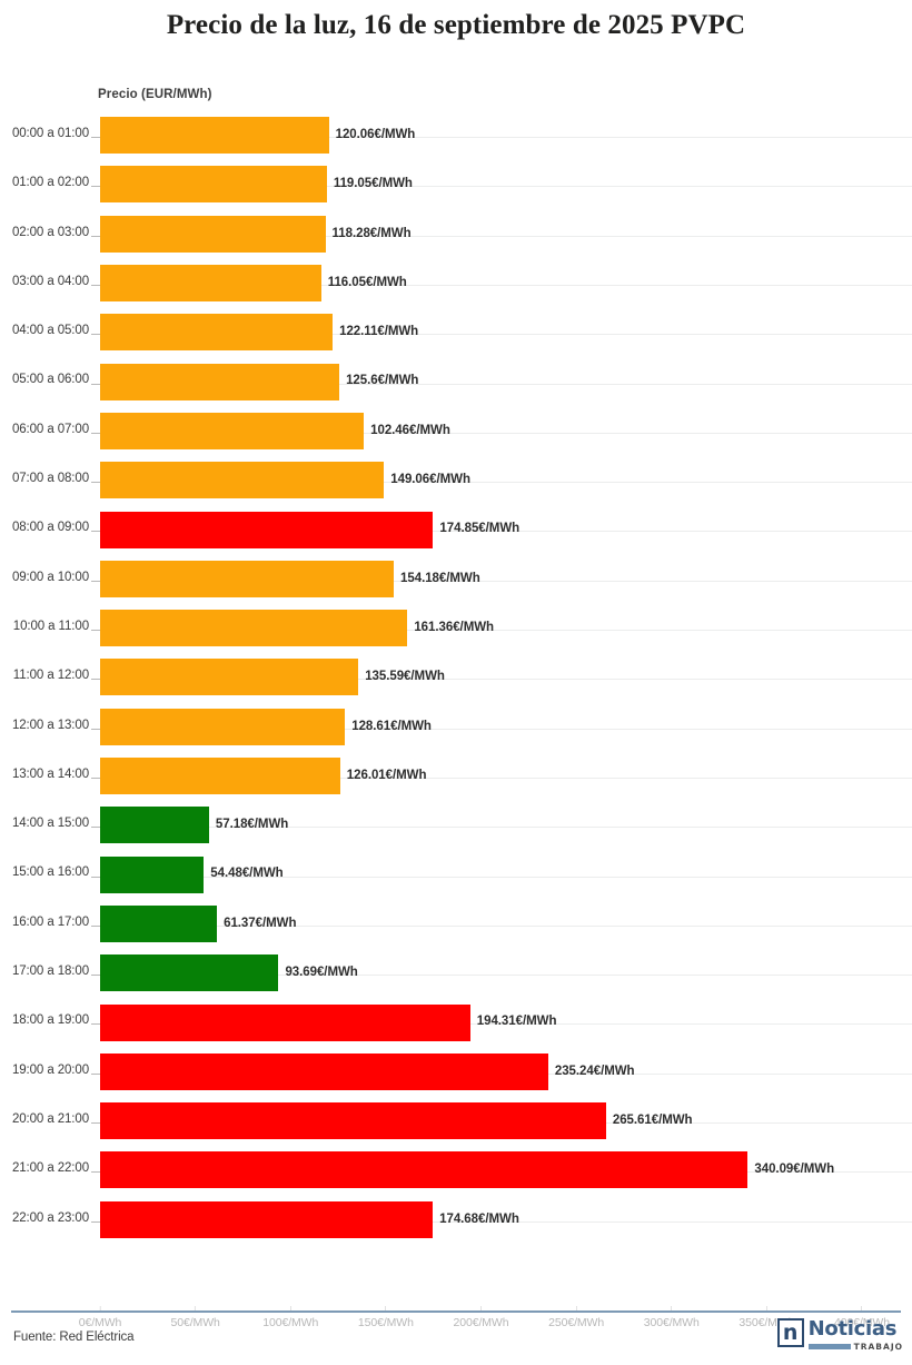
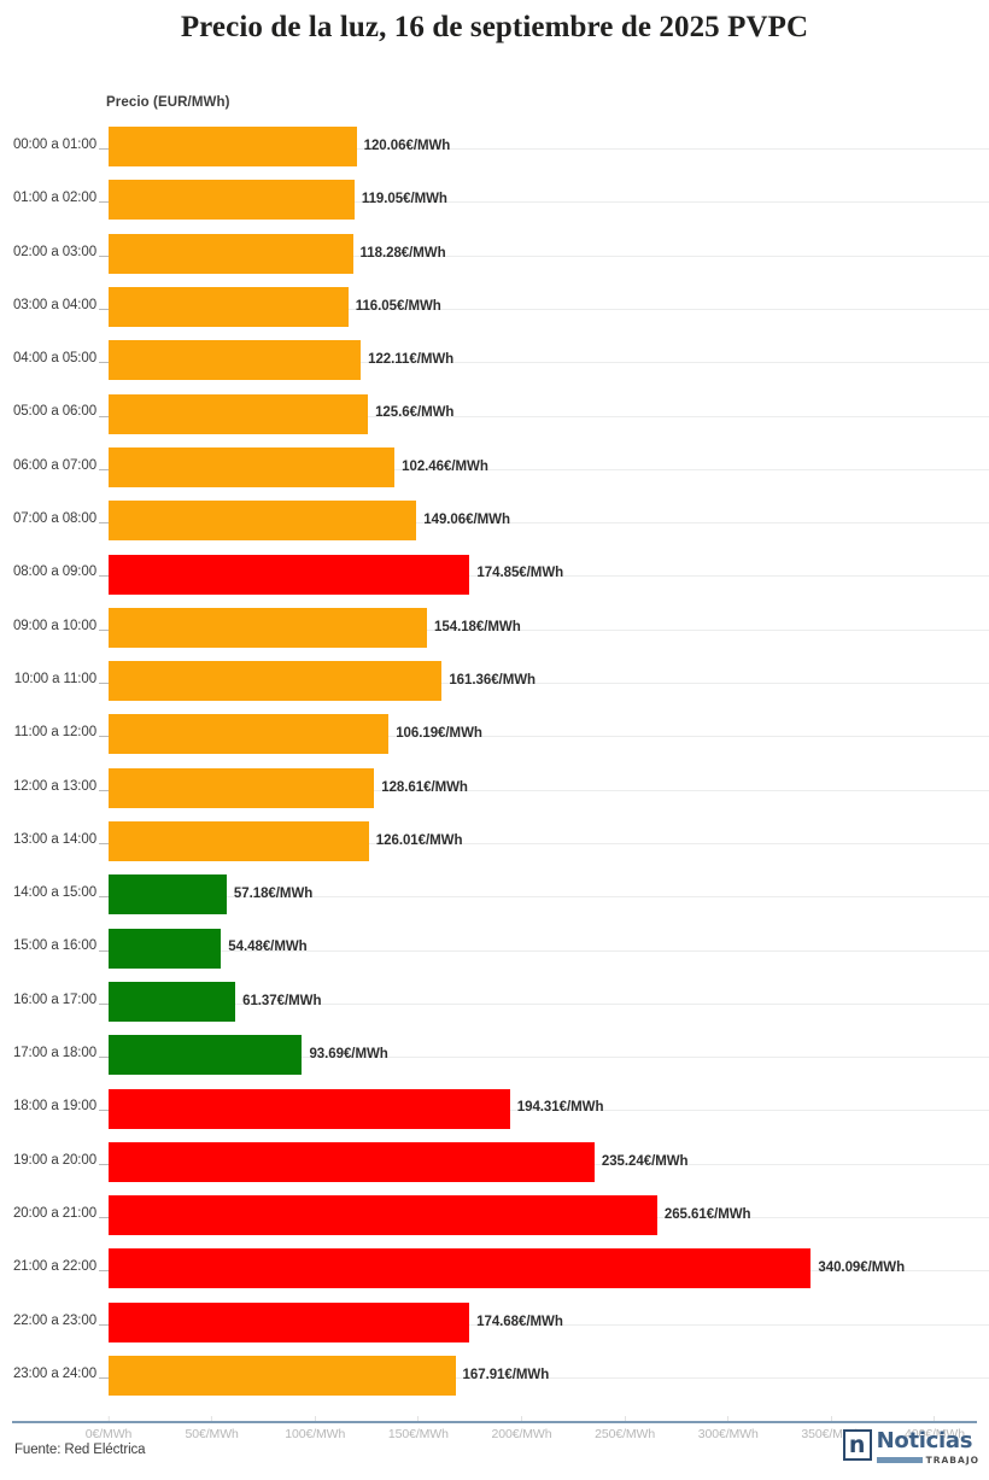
  Precio de la luz, 16 de septiembre de 2025 PVPC
  Precio (EUR/MWh)
  00:00 a 01:00
  120.06€/MWh
  01:00 a 02:00
  119.05€/MWh
  02:00 a 03:00
  118.28€/MWh
  03:00 a 04:00
  116.05€/MWh
  04:00 a 05:00
  122.11€/MWh
  05:00 a 06:00
  125.6€/MWh
  06:00 a 07:00
  102.46€/MWh
  07:00 a 08:00
  149.06€/MWh
  08:00 a 09:00
  174.85€/MWh
  09:00 a 10:00
  154.18€/MWh
  10:00 a 11:00
  161.36€/MWh
  11:00 a 12:00
- 135.59€/MWh
+ 106.19€/MWh
  12:00 a 13:00
  128.61€/MWh
  13:00 a 14:00
  126.01€/MWh
  14:00 a 15:00
  57.18€/MWh
  15:00 a 16:00
  54.48€/MWh
  16:00 a 17:00
  61.37€/MWh
  17:00 a 18:00
  93.69€/MWh
  18:00 a 19:00
  194.31€/MWh
  19:00 a 20:00
  235.24€/MWh
  20:00 a 21:00
  265.61€/MWh
  21:00 a 22:00
  340.09€/MWh
  22:00 a 23:00
  174.68€/MWh
+ 23:00 a 24:00
+ 167.91€/MWh
  0€/MWh
  50€/MWh
  100€/MWh
  150€/MWh
  200€/MWh
  250€/MWh
  300€/MWh
  350€/M
  400€/MWh
  Fuente: Red Eléctrica
  n
  Noticias
  TRABAJO
